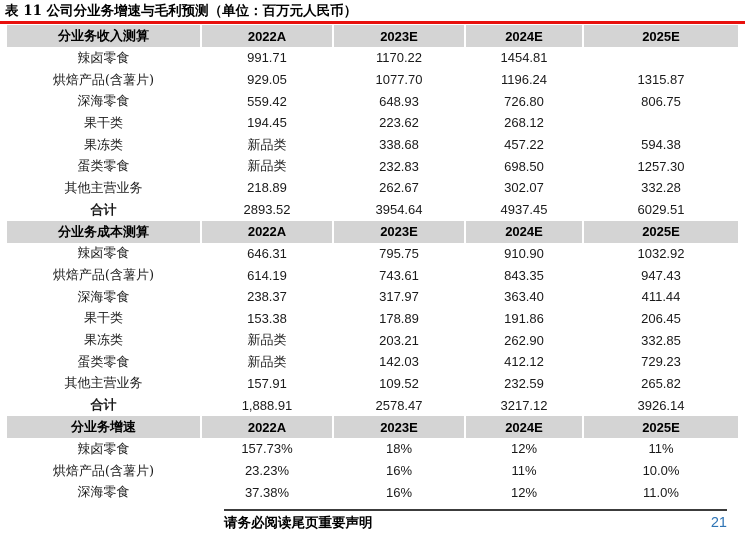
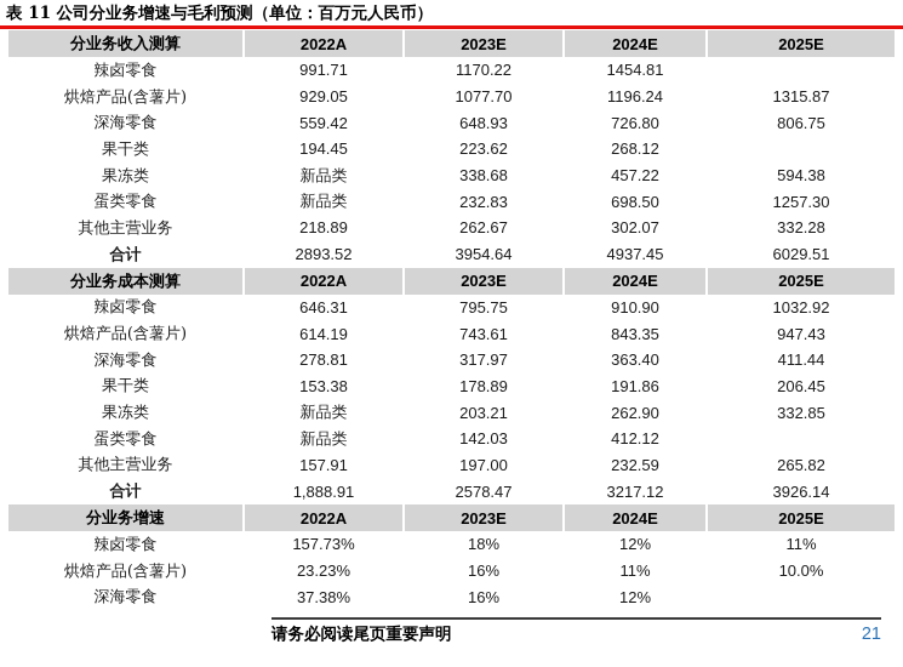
  表 11 公司分业务增速与毛利预测（单位：百万元人民币）
  分业务收入测算
  2022A
  2023E
  2024E
  2025E
  辣卤零食
  991.71
  1170.22
  1454.81
  烘焙产品(含薯片)
  929.05
  1077.70
  1196.24
  1315.87
  深海零食
  559.42
  648.93
  726.80
  806.75
  果干类
  194.45
  223.62
  268.12
  果冻类
  新品类
  338.68
  457.22
  594.38
  蛋类零食
  新品类
  232.83
  698.50
  1257.30
  其他主营业务
  218.89
  262.67
  302.07
  332.28
  合计
  2893.52
  3954.64
  4937.45
  6029.51
  分业务成本测算
  2022A
  2023E
  2024E
  2025E
  辣卤零食
  646.31
  795.75
  910.90
  1032.92
  烘焙产品(含薯片)
  614.19
  743.61
  843.35
  947.43
  深海零食
- 238.37
+ 278.81
  317.97
  363.40
  411.44
  果干类
  153.38
  178.89
  191.86
  206.45
  果冻类
  新品类
  203.21
  262.90
  332.85
  蛋类零食
  新品类
  142.03
  412.12
- 729.23
  其他主营业务
  157.91
- 109.52
+ 197.00
  232.59
  265.82
  合计
  1,888.91
  2578.47
  3217.12
  3926.14
  分业务增速
  2022A
  2023E
  2024E
  2025E
  辣卤零食
  157.73%
  18%
  12%
  11%
  烘焙产品(含薯片)
  23.23%
  16%
  11%
  10.0%
  深海零食
  37.38%
  16%
  12%
- 11.0%
  请务必阅读尾页重要声明
  21
